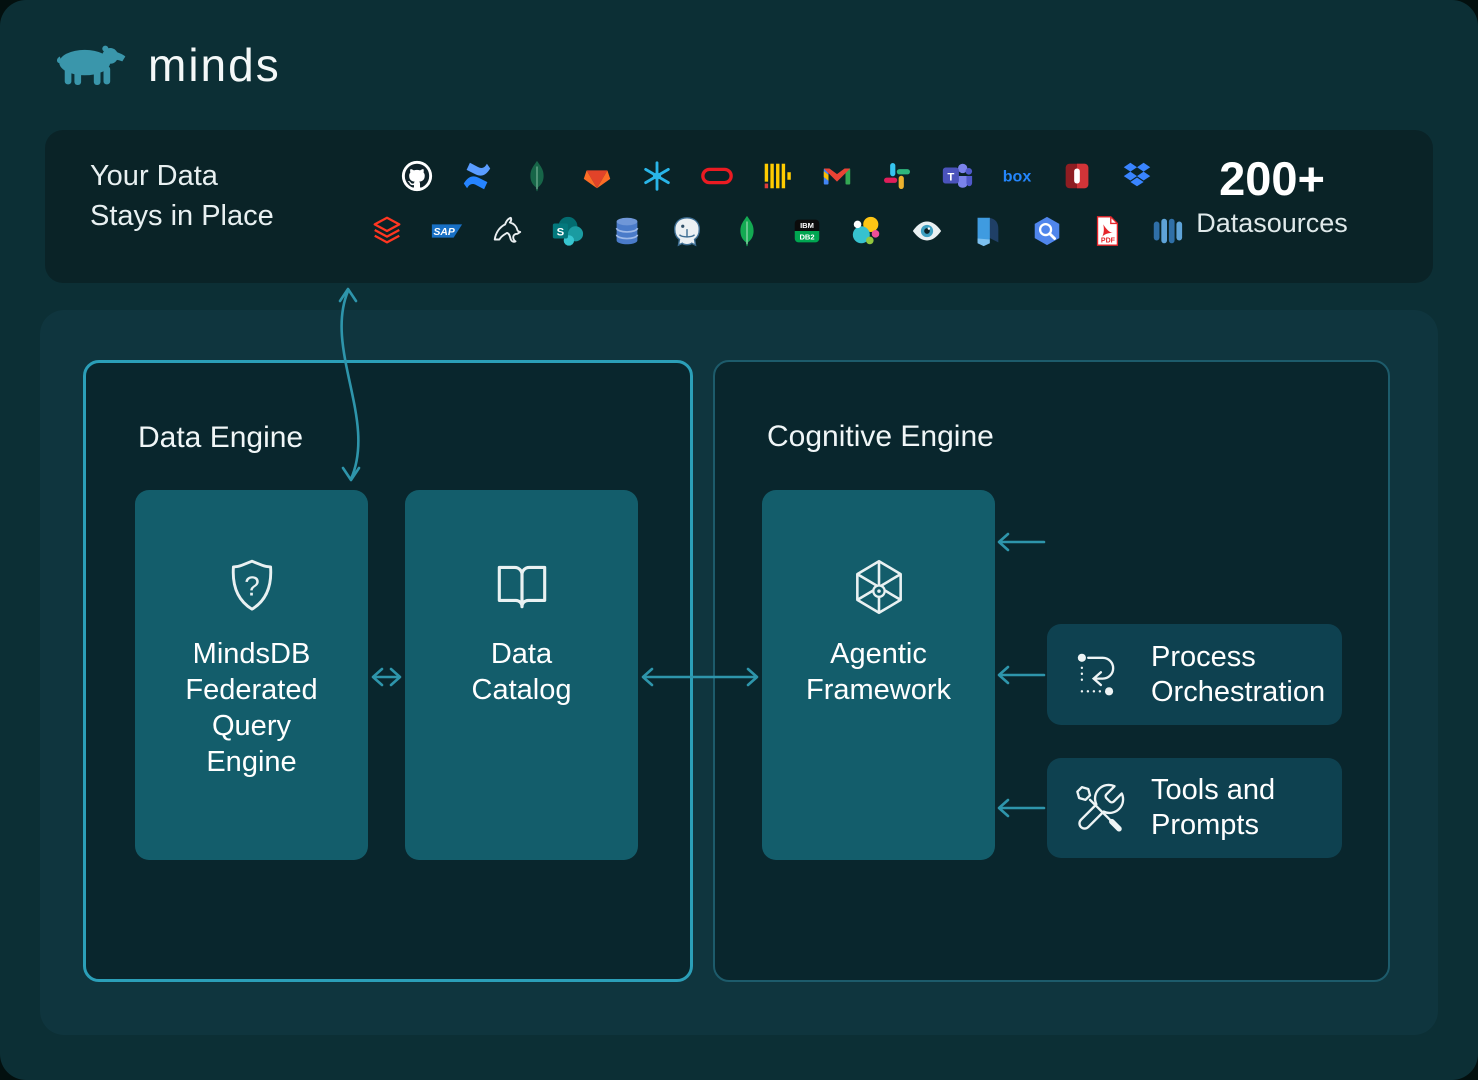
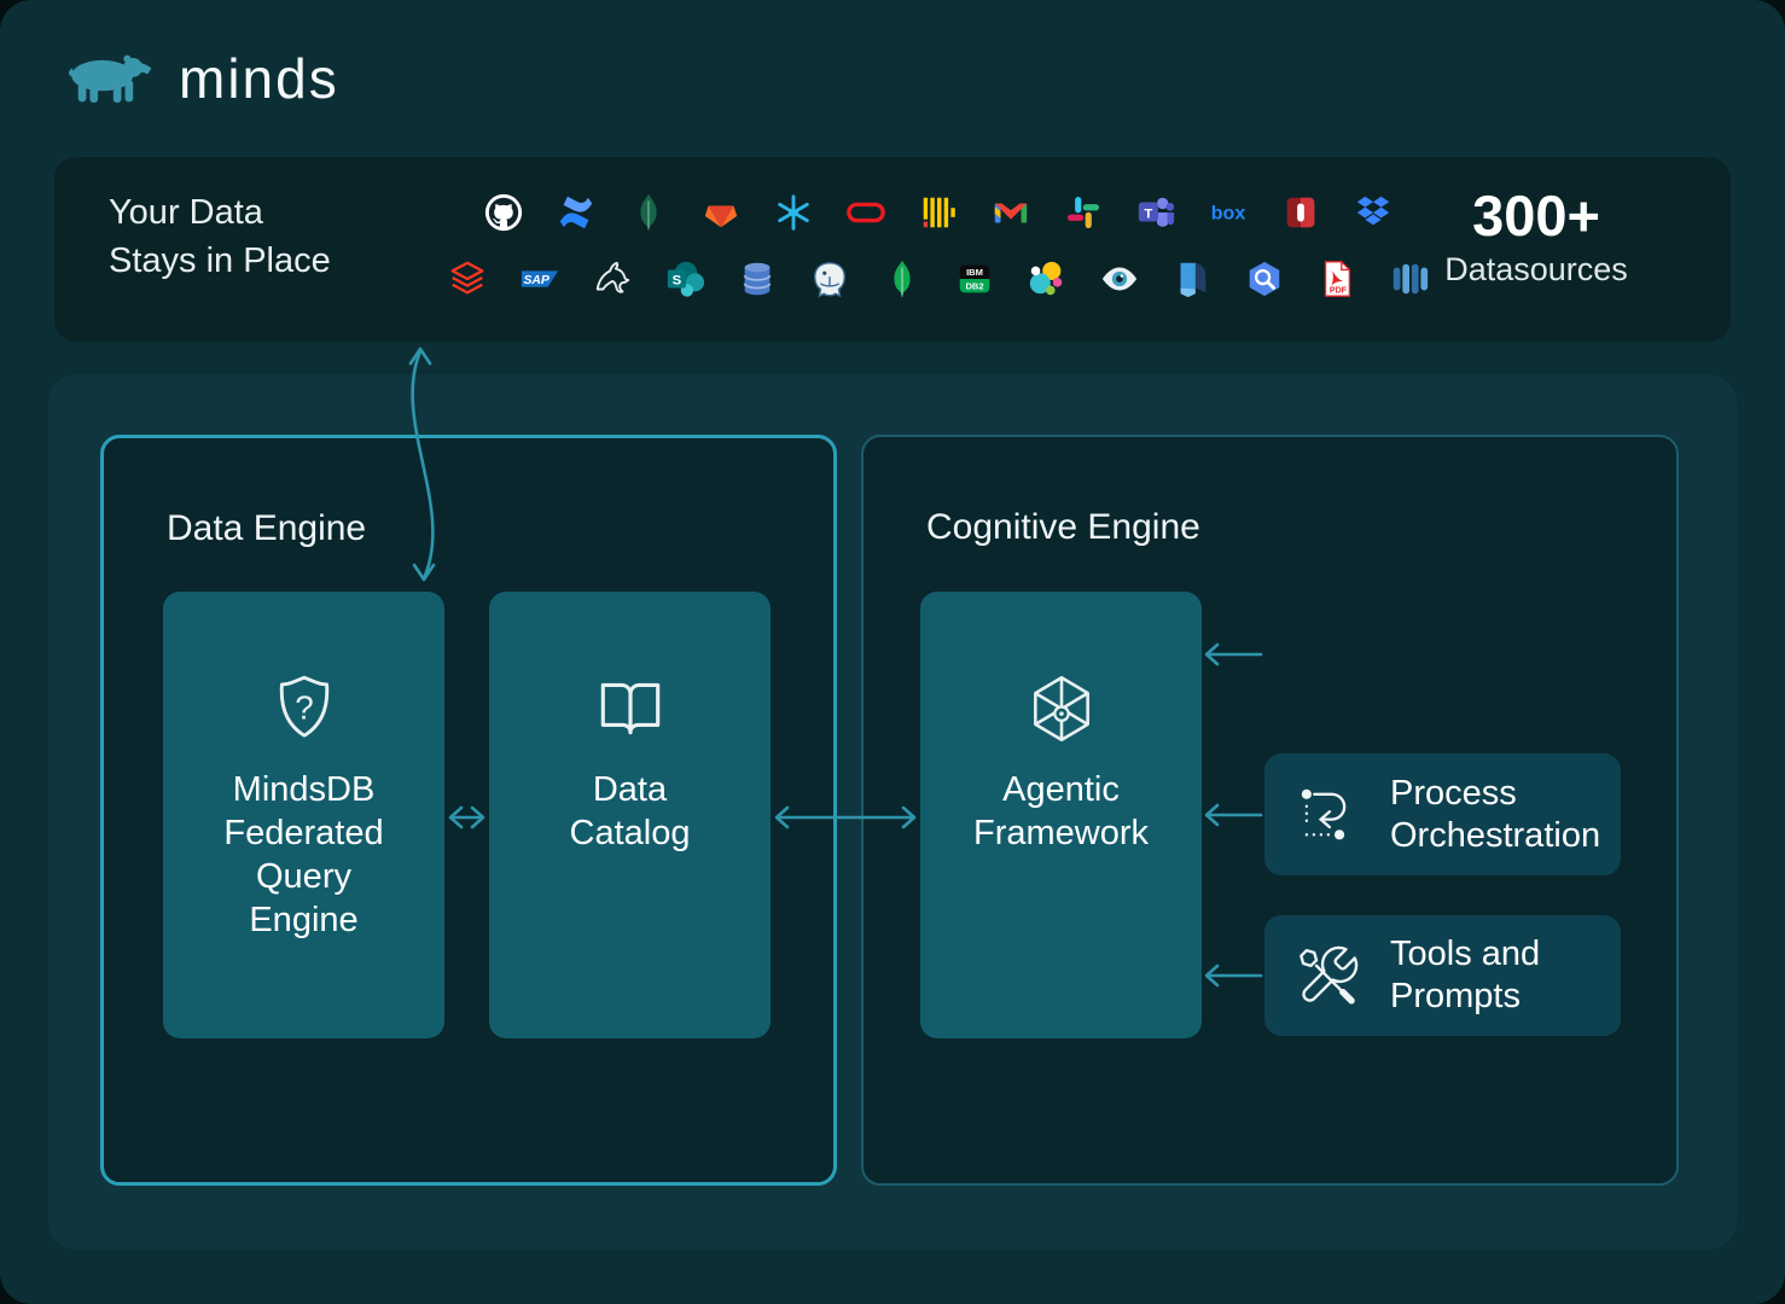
  minds
  Your Data
  Stays in Place
  T
  box
  SAP
  S
  IBM
  DB2
  PDF
- 200+
+ 300+
  Datasources
  Data Engine
  Cognitive Engine
  ?
  MindsDB
  Federated
  Query
  Engine
  Data
  Catalog
  Agentic
  Framework
  Process
  Orchestration
  Tools and
  Prompts
